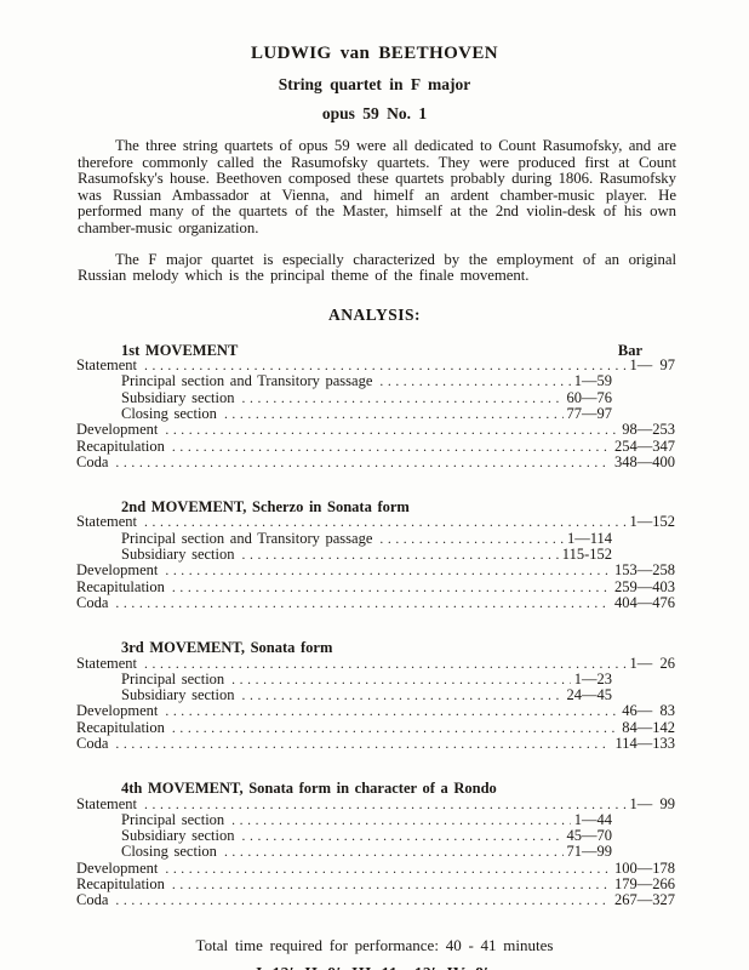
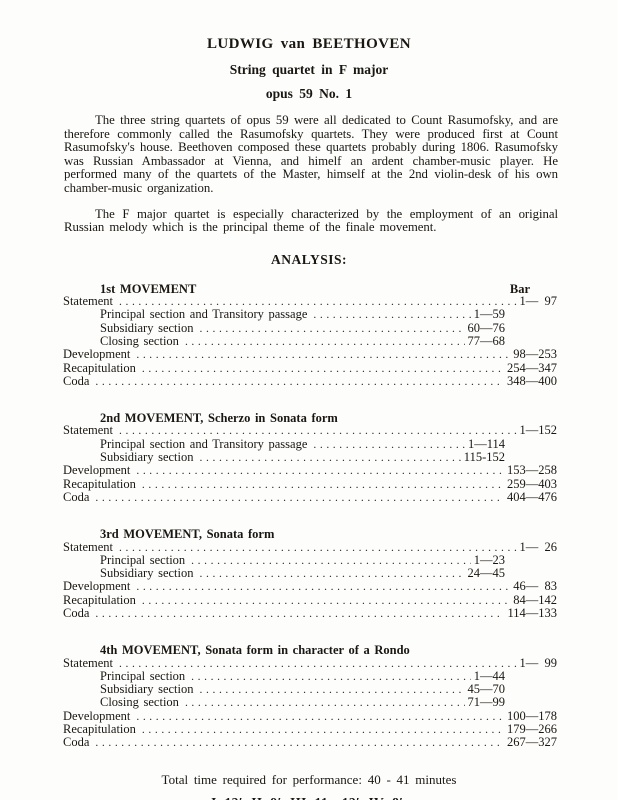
  LUDWIG van BEETHOVEN
  String quartet in F major
  opus 59 No. 1
  The three string quartets of opus 59 were all dedicated to Count Rasumofsky, and are therefore commonly called the Rasumofsky quartets. They were produced first at Count Rasumofsky's house. Beethoven composed these quartets probably during 1806. Rasumofsky was Russian Ambassador at Vienna, and himelf an ardent chamber-music player. He performed many of the quartets of the Master, himself at the 2nd violin-desk of his own chamber-music organization.
  The F major quartet is especially characterized by the employment of an original Russian melody which is the principal theme of the finale movement.
  ANALYSIS:
  1st MOVEMENT
  Bar
  Statement
  1— 97
  Principal section and Transitory passage
  1—59
  Subsidiary section
  60—76
  Closing section
- 77—97
+ 77—68
  Development
  98—253
  Recapitulation
  254—347
  Coda
  348—400
  2nd MOVEMENT, Scherzo in Sonata form
  Statement
  1—152
  Principal section and Transitory passage
  1—114
  Subsidiary section
  115-152
  Development
  153—258
  Recapitulation
  259—403
  Coda
  404—476
  3rd MOVEMENT, Sonata form
  Statement
  1— 26
  Principal section
  1—23
  Subsidiary section
  24—45
  Development
  46— 83
  Recapitulation
  84—142
  Coda
  114—133
  4th MOVEMENT, Sonata form in character of a Rondo
  Statement
  1— 99
  Principal section
  1—44
  Subsidiary section
  45—70
  Closing section
  71—99
  Development
  100—178
  Recapitulation
  179—266
  Coda
  267—327
  Total time required for performance: 40 - 41 minutes
